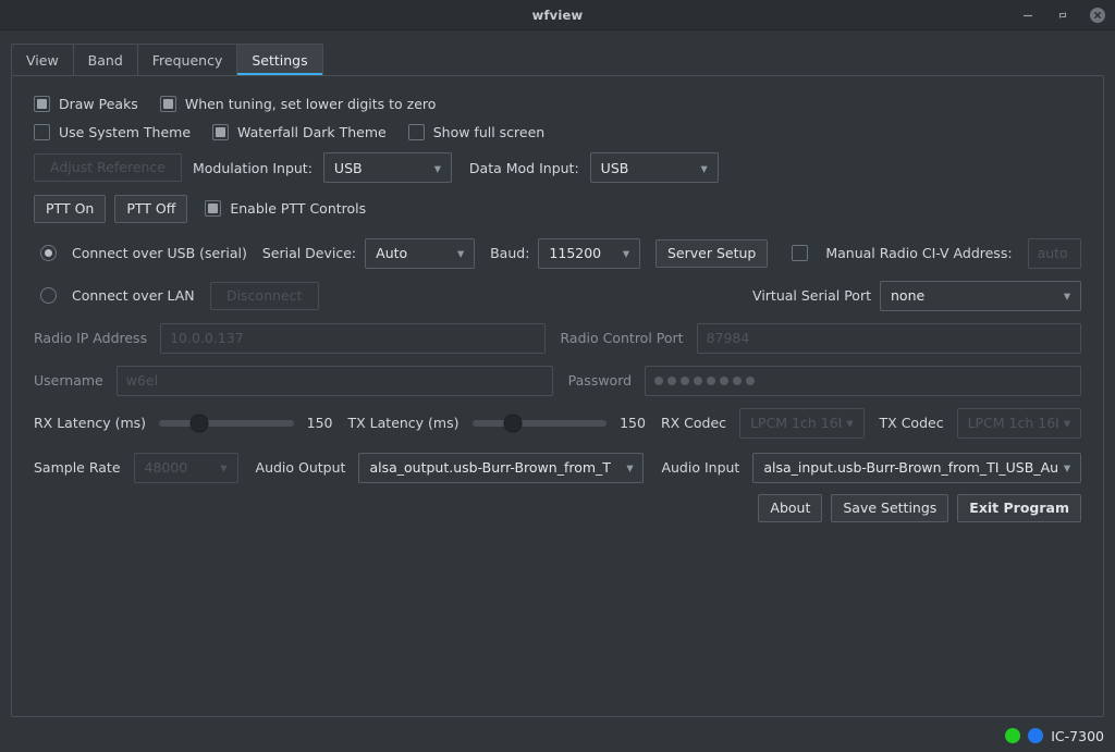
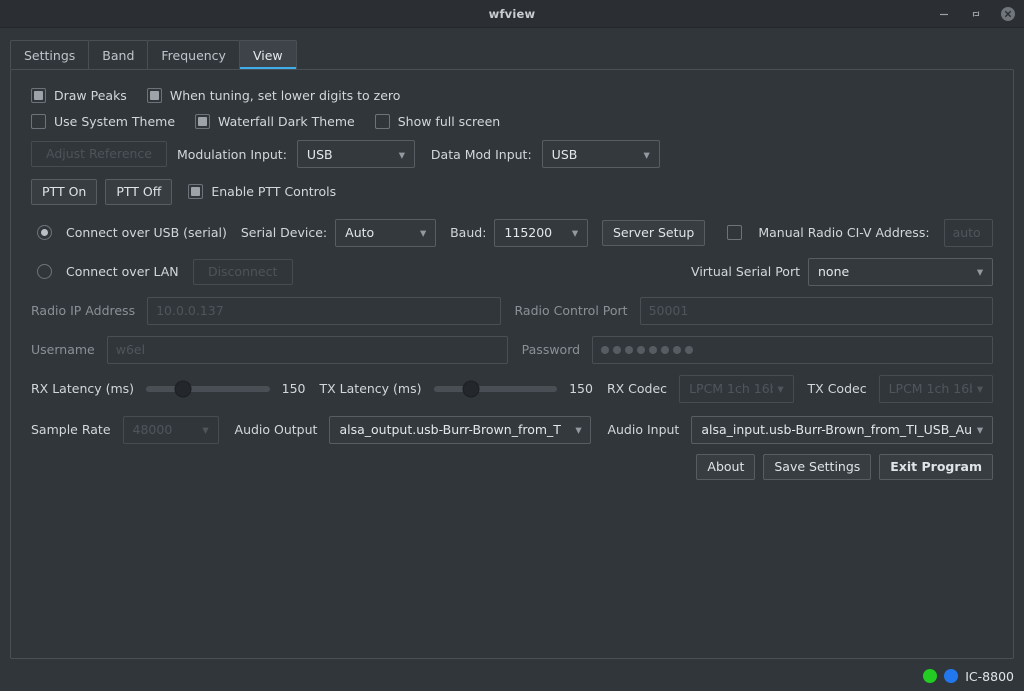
  wfview
- View
+ Settings
  Band
  Frequency
- Settings
+ View
  Draw Peaks
  When tuning, set lower digits to zero
  Use System Theme
  Waterfall Dark Theme
  Show full screen
  Adjust Reference
  Modulation Input:
  USB
  ▾
  Data Mod Input:
  USB
  ▾
  PTT On
  PTT Off
  Enable PTT Controls
  Connect over USB (serial)
  Serial Device:
  Auto
  ▾
  Baud:
  115200
  ▾
  Server Setup
  Manual Radio CI-V Address:
  auto
  Connect over LAN
  Disconnect
  Virtual Serial Port
  none
  ▾
  Radio IP Address
  10.0.0.137
  Radio Control Port
- 87984
+ 50001
  Username
  w6el
  Password
  RX Latency (ms)
  150
  TX Latency (ms)
  150
  RX Codec
  LPCM 1ch 16
  ▾
  TX Codec
  LPCM 1ch 16
  ▾
  Sample Rate
  48000
  ▾
  Audio Output
  alsa_output.usb-Burr-Brown_from_T
  ▾
  Audio Input
  alsa_input.usb-Burr-Brown_from_TI_USB_Au
  ▾
  About
  Save Settings
  Exit Program
- IC-7300
+ IC-8800
